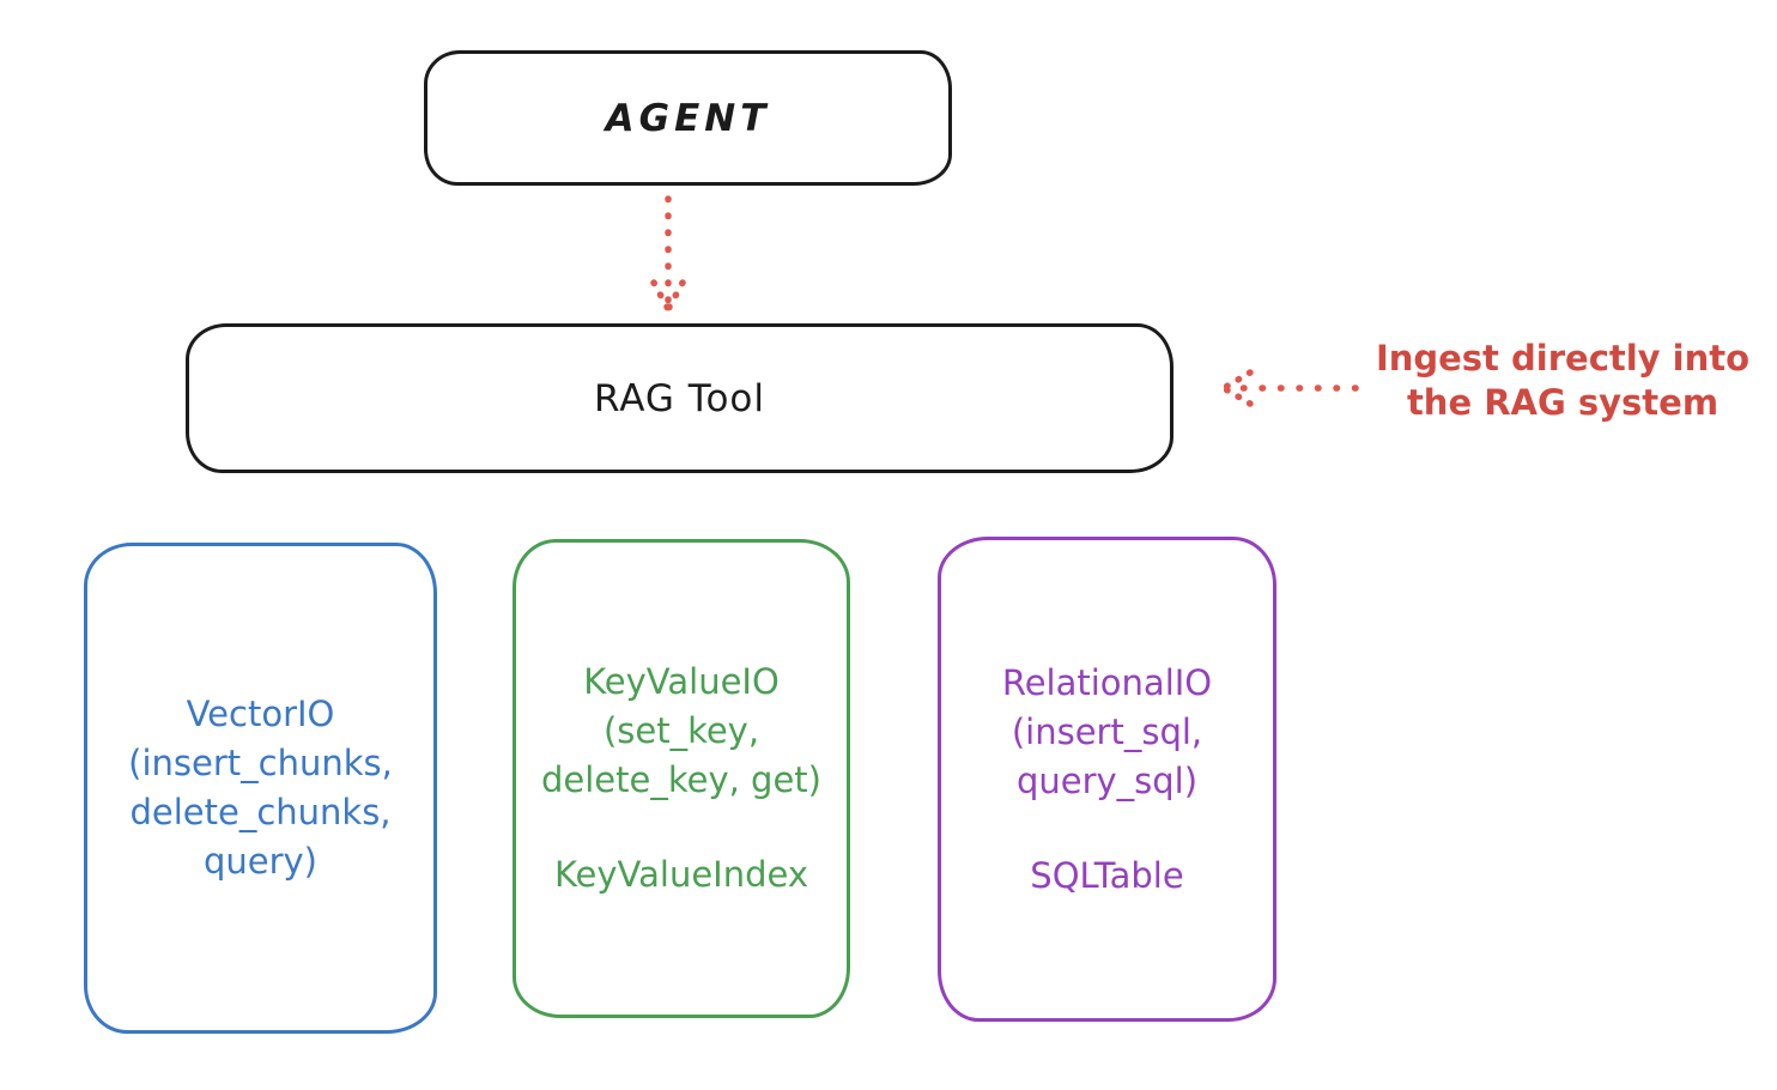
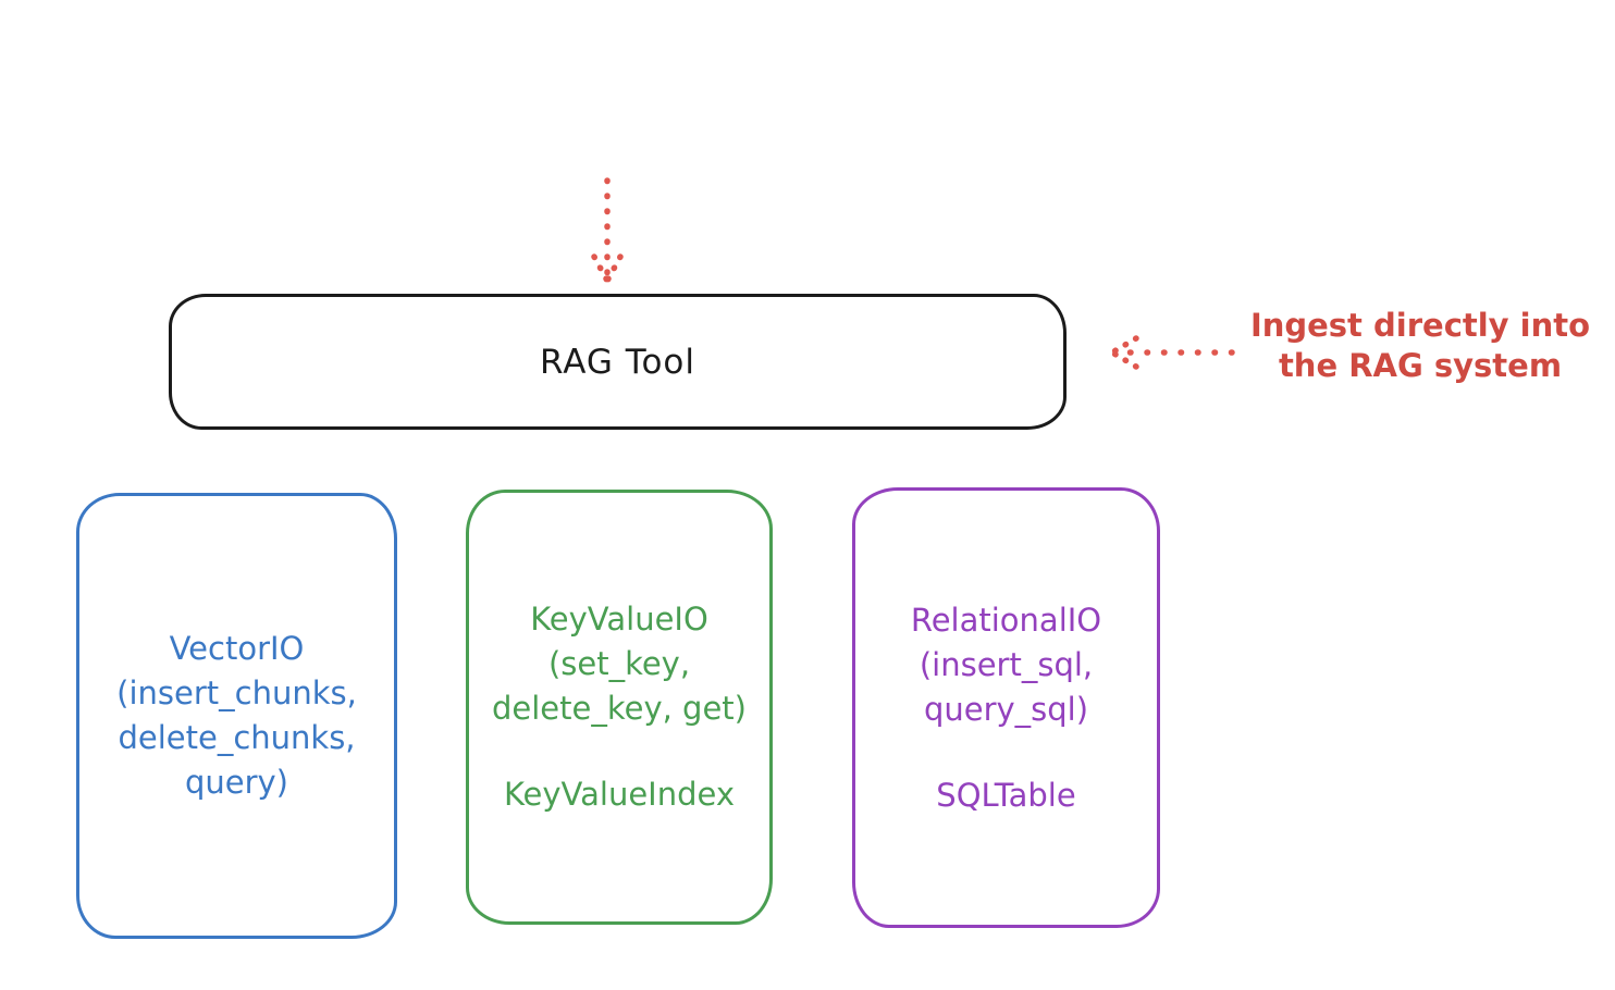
- AGENT
  RAG Tool
  Ingest directly into
  the RAG system
  VectorIO
  (insert_chunks,
  delete_chunks,
  query)
  KeyValueIO
  (set_key,
  delete_key, get)
  KeyValueIndex
  RelationalIO
  (insert_sql,
  query_sql)
  SQLTable
